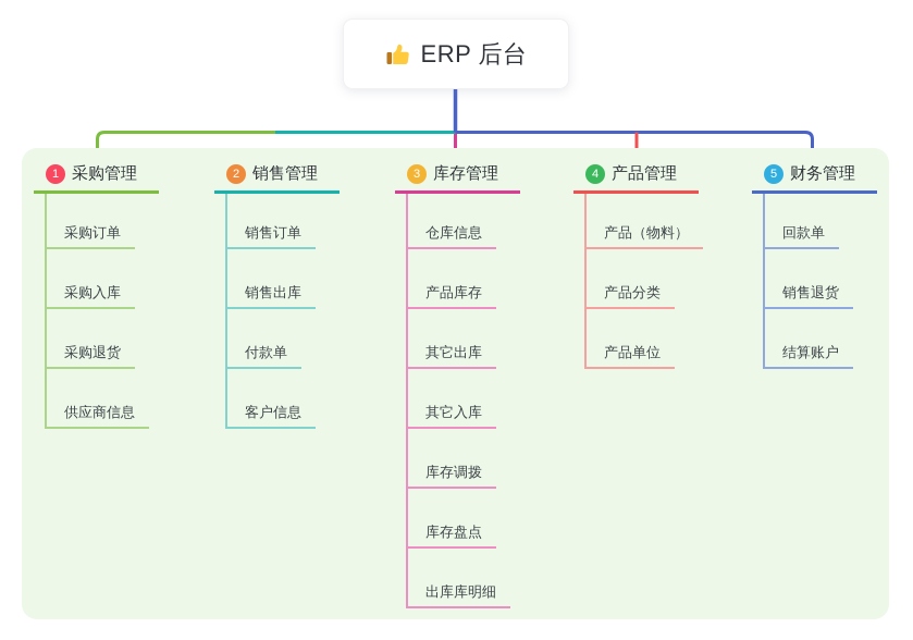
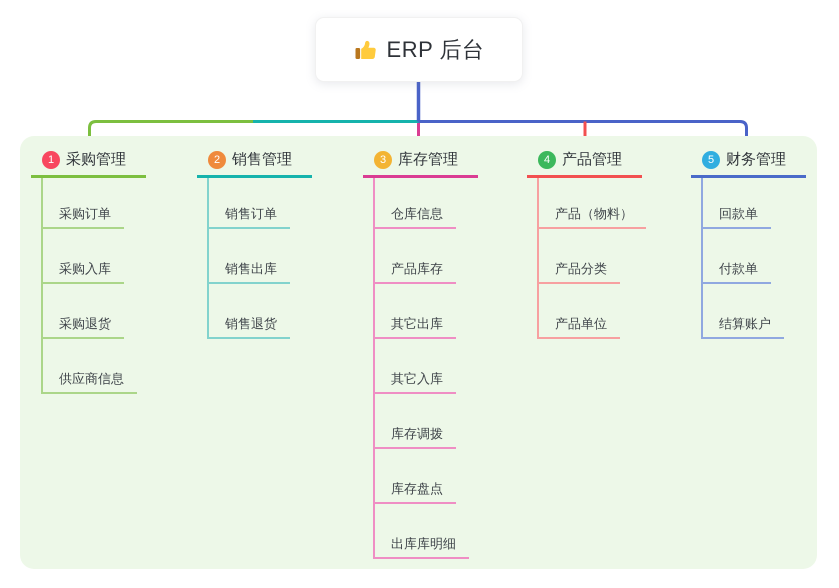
  ERP 后台
  1
  采购管理
  采购订单
  采购入库
  采购退货
  供应商信息
  2
  销售管理
  销售订单
  销售出库
- 付款单
+ 销售退货
- 客户信息
  3
  库存管理
  仓库信息
  产品库存
  其它出库
  其它入库
  库存调拨
  库存盘点
  出库库明细
  4
  产品管理
  产品（物料）
  产品分类
  产品单位
  5
  财务管理
  回款单
- 销售退货
+ 付款单
  结算账户
